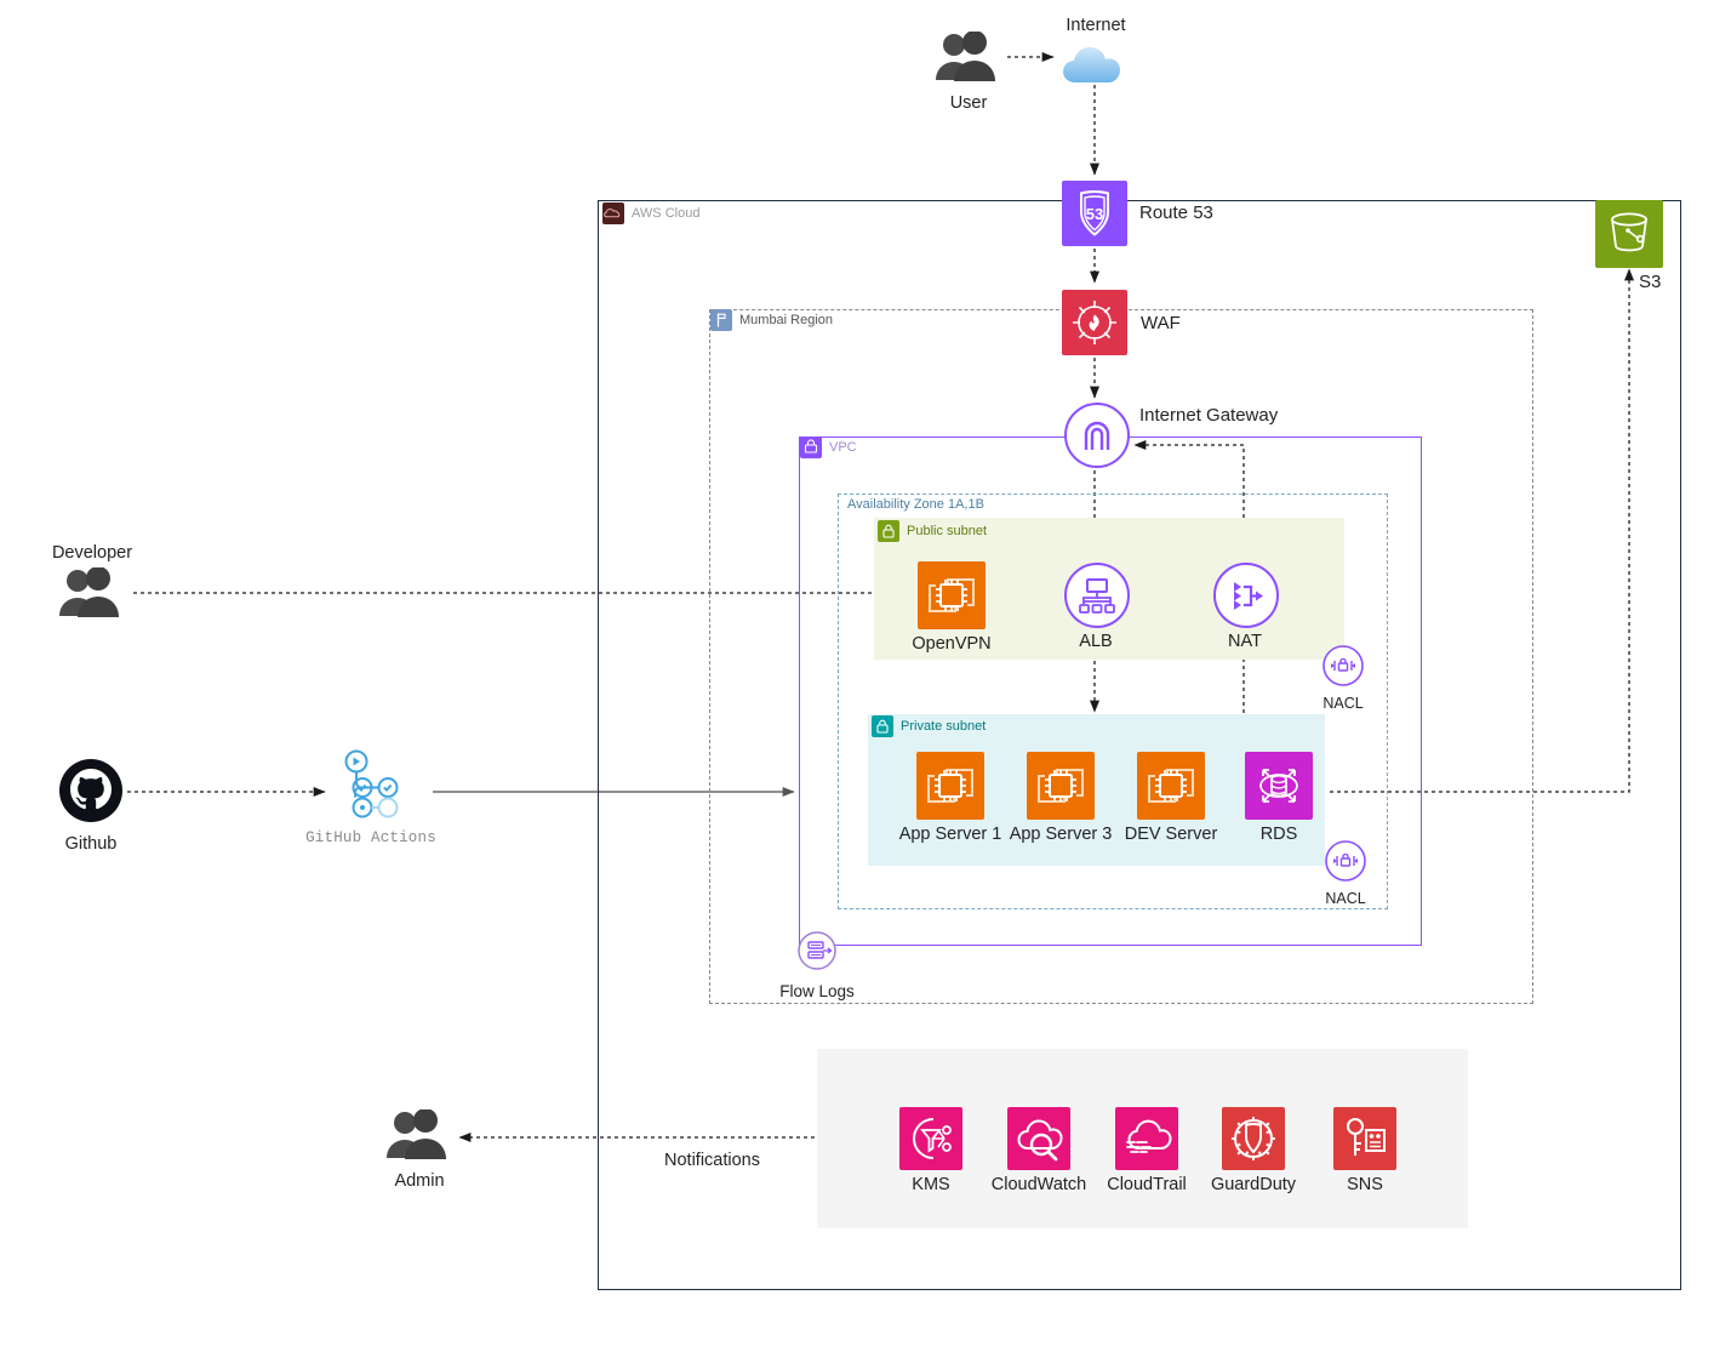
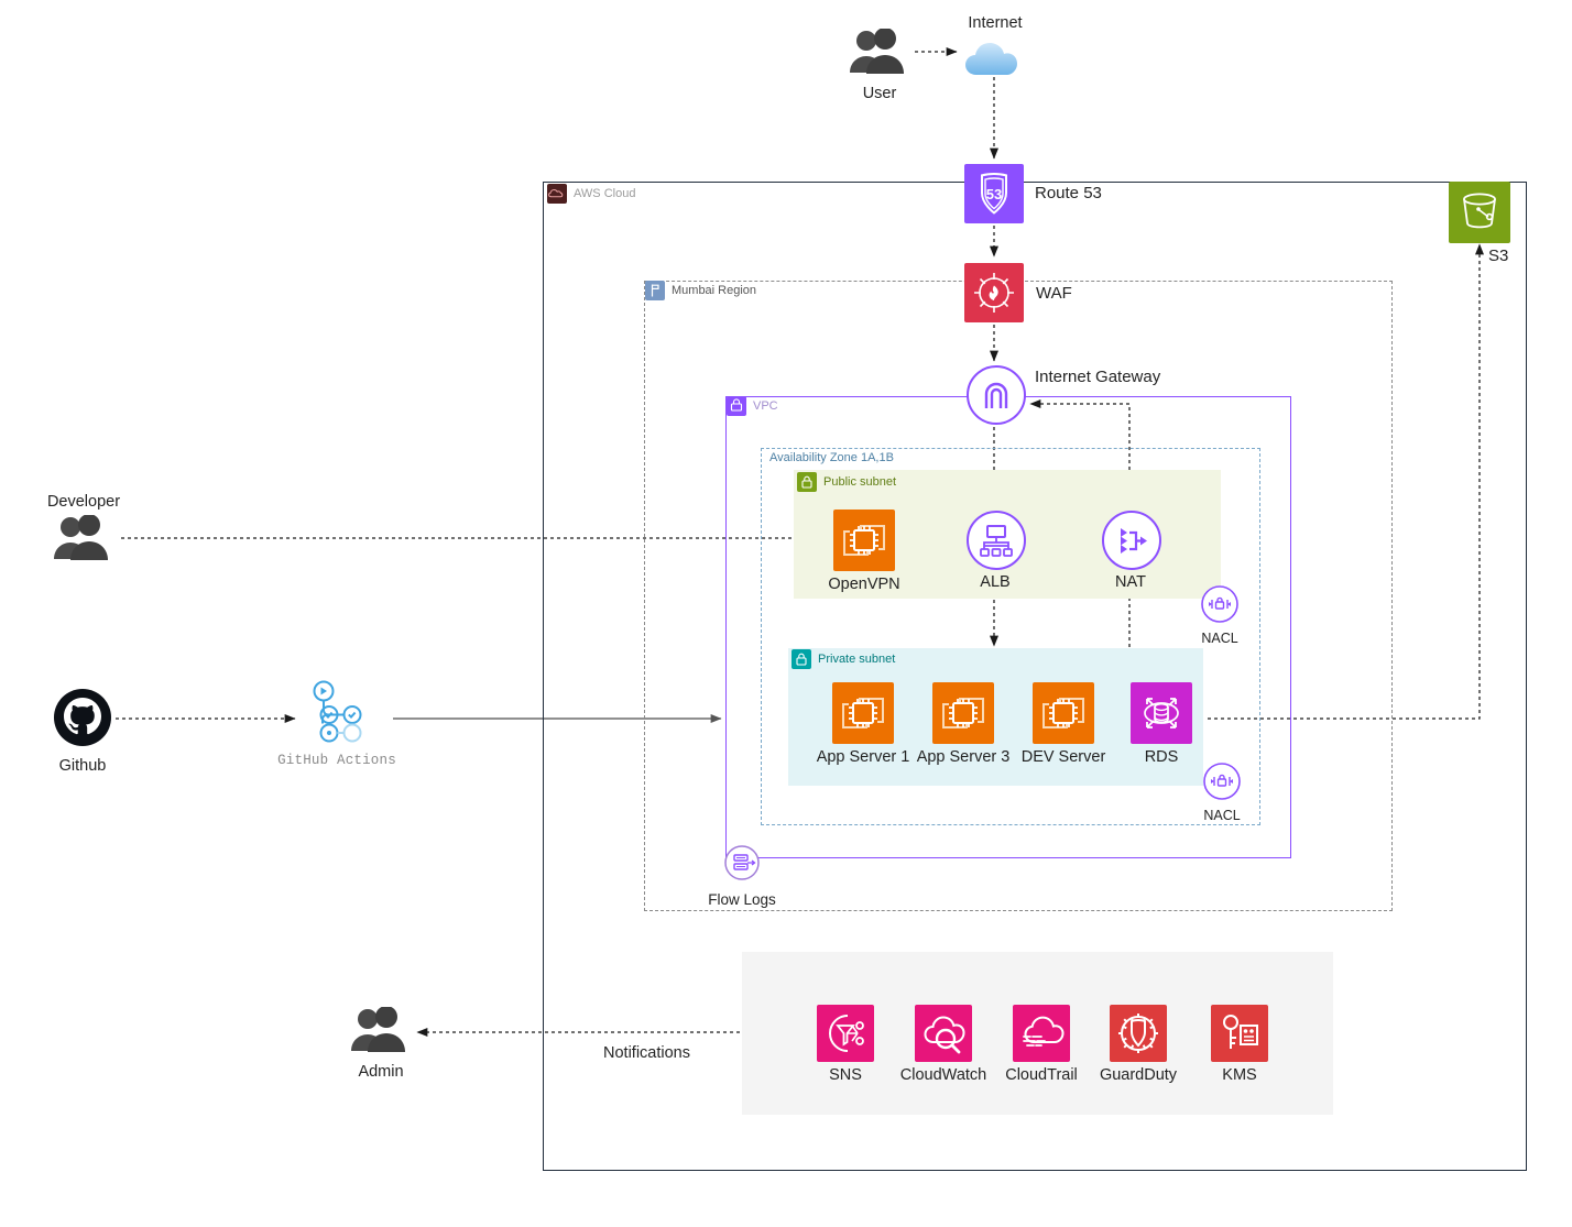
  AWS Cloud
  Mumbai Region
  VPC
  Availability Zone 1A,1B
  Public subnet
  Private subnet
  User
  Internet
  53
  Route 53
  WAF
  Internet Gateway
  OpenVPN
  ALB
  NAT
  NACL
  App Server 1
  App Server 3
  DEV Server
  RDS
  NACL
  Flow Logs
  S3
  Developer
  Github
  GitHub Actions
  Admin
  Notifications
- KMS
+ SNS
  CloudWatch
  CloudTrail
  GuardDuty
- SNS
+ KMS
